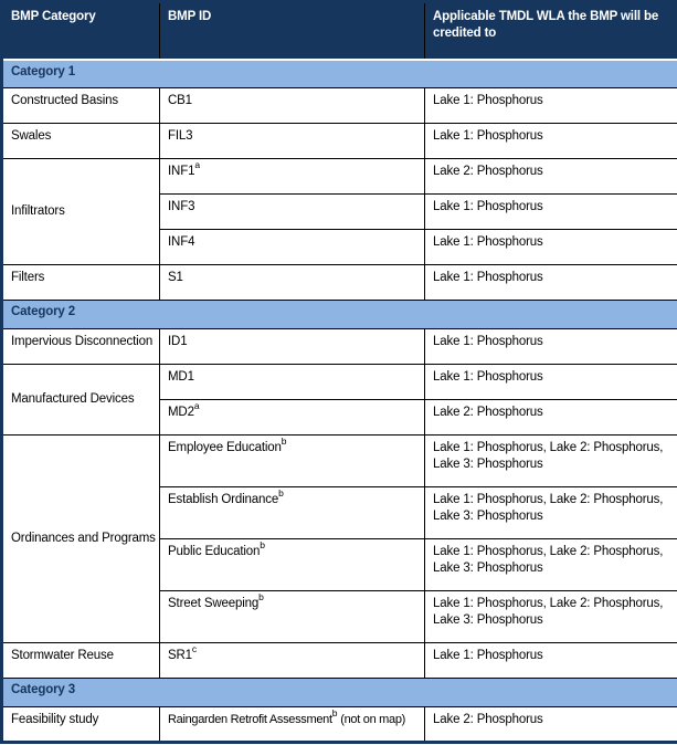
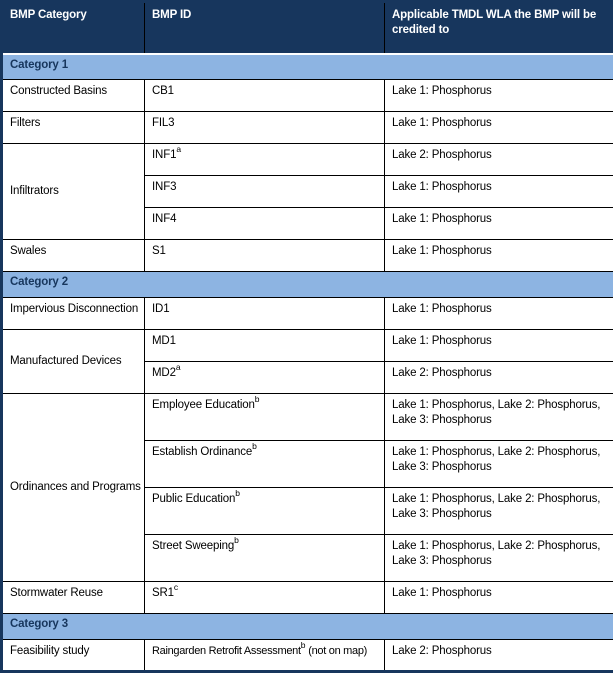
  BMP Category	BMP ID	Applicable TMDL WLA the BMP will be credited to
  Category 1
  Constructed Basins	CB1	Lake 1: Phosphorus
- Swales	FIL3	Lake 1: Phosphorus
+ Filters	FIL3	Lake 1: Phosphorus
  Infiltrators	INF1a	Lake 2: Phosphorus
  INF3	Lake 1: Phosphorus
  INF4	Lake 1: Phosphorus
- Filters	S1	Lake 1: Phosphorus
+ Swales	S1	Lake 1: Phosphorus
  Category 2
  Impervious Disconnection	ID1	Lake 1: Phosphorus
  Manufactured Devices	MD1	Lake 1: Phosphorus
  MD2a	Lake 2: Phosphorus
  Ordinances and Programs	Employee Educationb	Lake 1: Phosphorus, Lake 2: Phosphorus, Lake 3: Phosphorus
  Establish Ordinanceb	Lake 1: Phosphorus, Lake 2: Phosphorus, Lake 3: Phosphorus
  Public Educationb	Lake 1: Phosphorus, Lake 2: Phosphorus, Lake 3: Phosphorus
  Street Sweepingb	Lake 1: Phosphorus, Lake 2: Phosphorus, Lake 3: Phosphorus
  Stormwater Reuse	SR1c	Lake 1: Phosphorus
  Category 3
  Feasibility study	Raingarden Retrofit Assessmentb (not on map)	Lake 2: Phosphorus
